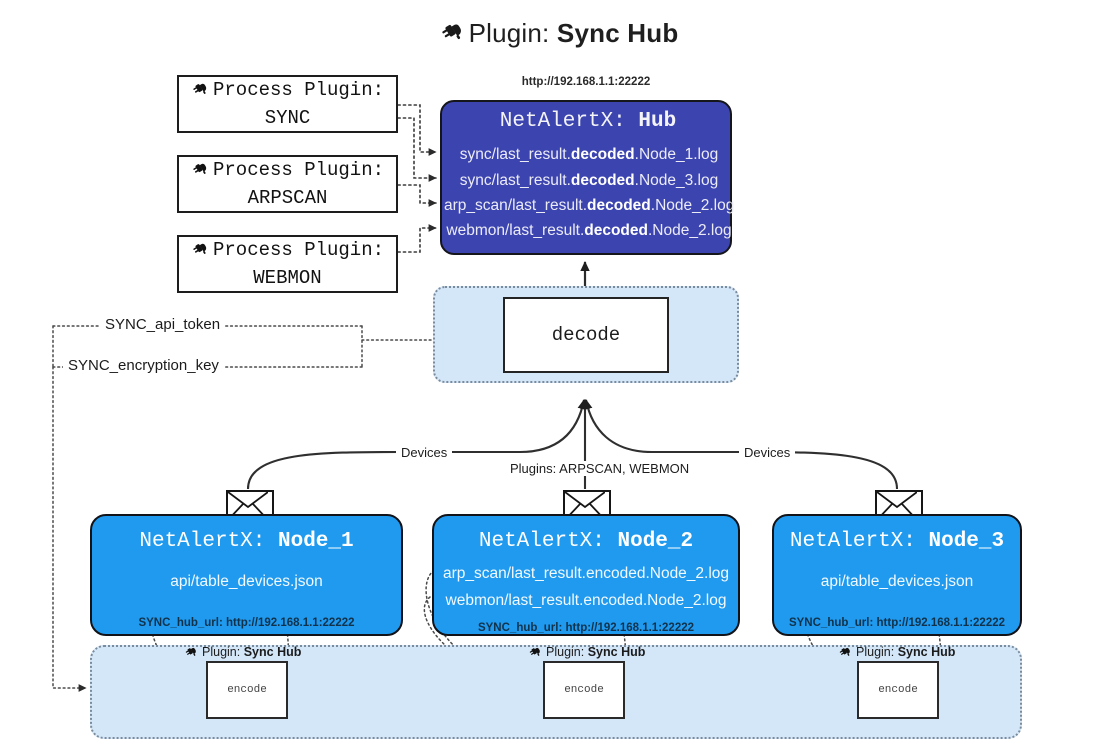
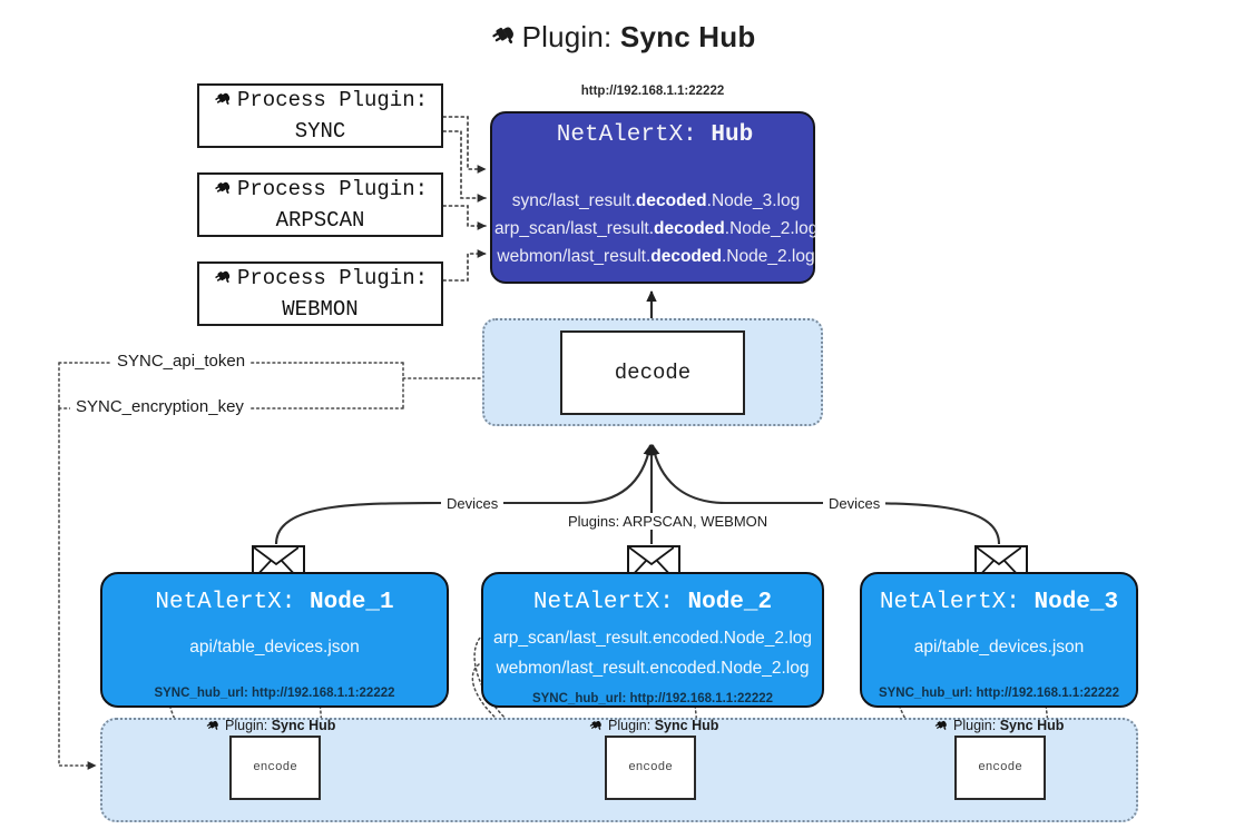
  Plugin: Sync Hub
  Process Plugin:
  SYNC
  Process Plugin:
  ARPSCAN
  Process Plugin:
  WEBMON
  http://192.168.1.1:22222
  NetAlertX: Hub
- sync/last_result.decoded.Node_1.log
  sync/last_result.decoded.Node_3.log
  arp_scan/last_result.decoded.Node_2.log
  webmon/last_result.decoded.Node_2.log
  decode
  SYNC_api_token
  SYNC_encryption_key
  Devices
  Devices
  Plugins: ARPSCAN, WEBMON
  NetAlertX: Node_1
  api/table_devices.json
  SYNC_hub_url: http://192.168.1.1:22222
  NetAlertX: Node_2
  arp_scan/last_result.encoded.Node_2.log
  webmon/last_result.encoded.Node_2.log
  SYNC_hub_url: http://192.168.1.1:22222
  NetAlertX: Node_3
  api/table_devices.json
  SYNC_hub_url: http://192.168.1.1:22222
  Plugin: Sync Hub
  encode
  Plugin: Sync Hub
  encode
  Plugin: Sync Hub
  encode
